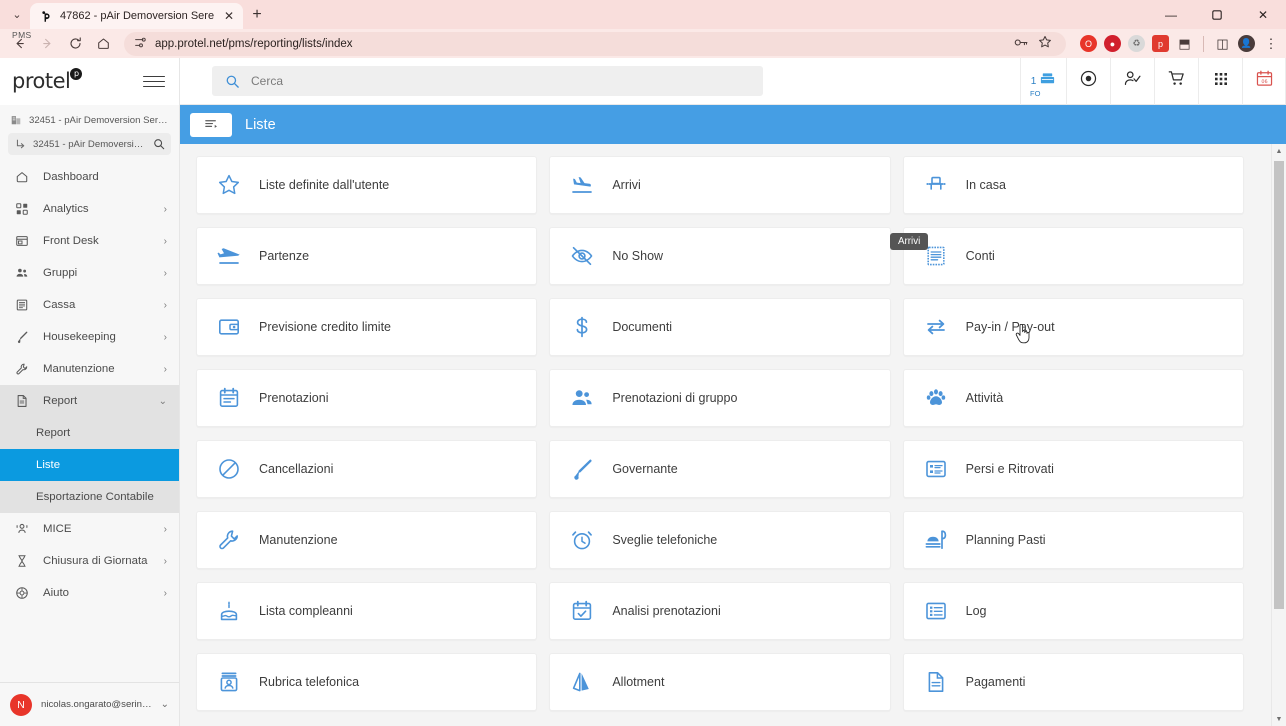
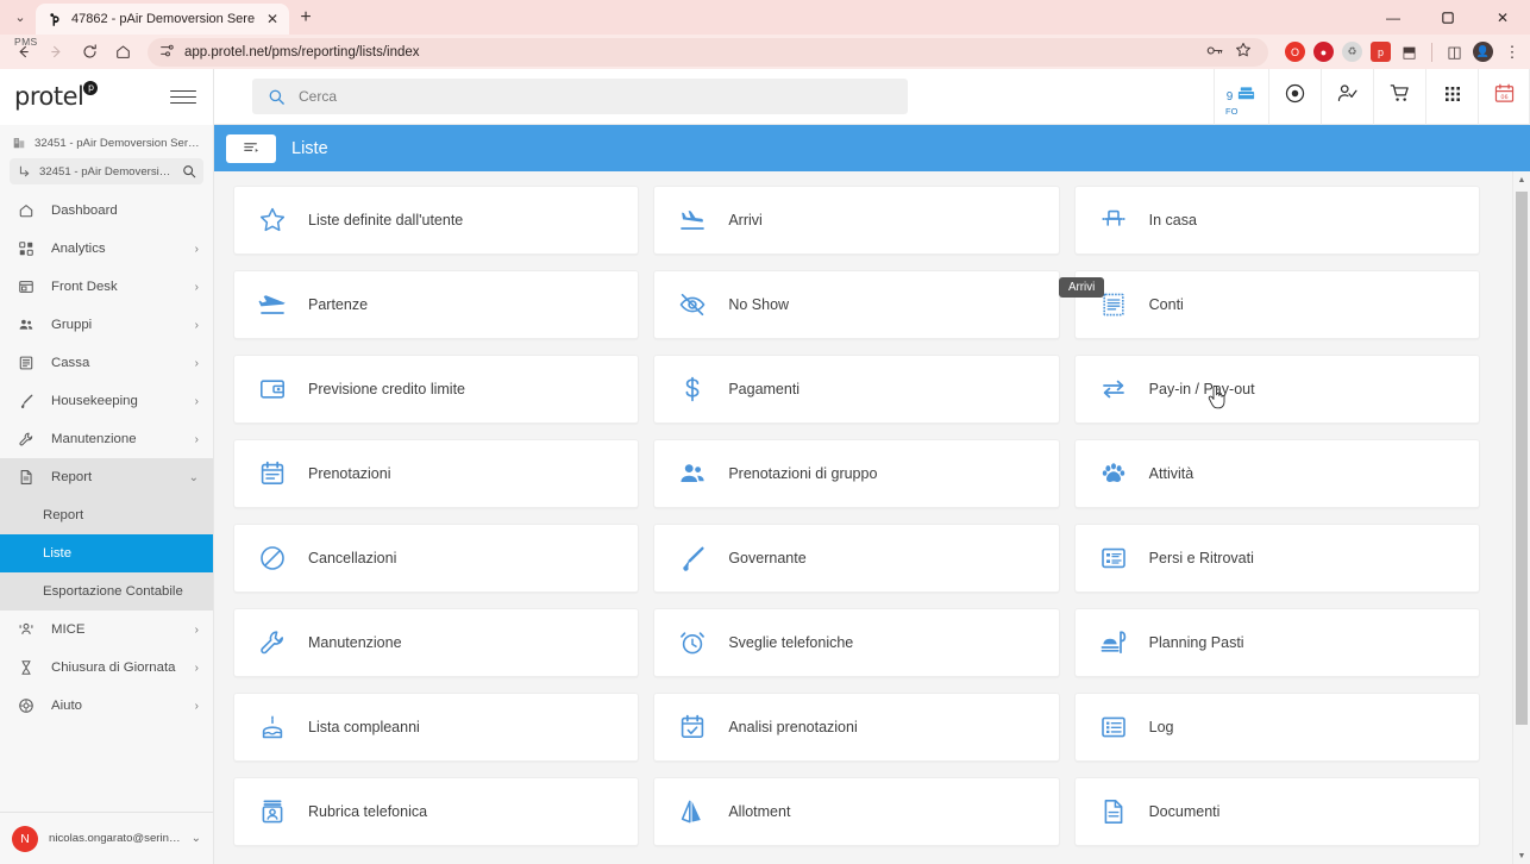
  ⌄
  47862 - pAir Demoversion Sere
  ✕
  +
  —
  ✕
  app.protel.net/pms/reporting/lists/index
  O
  ●
  ♻
  p
  ⬒
  ◫
  👤
  ⋮
  protel
  p
  PMS
  32451 - pAir Demoversion Sereni
  32451 - pAir Demoversion
  Dashboard
  Analytics
  ›
  Front Desk
  ›
  Gruppi
  ›
  Cassa
  ›
  Housekeeping
  ›
  Manutenzione
  ›
  Report
  ⌄
  Report
  Liste
  Esportazione Contabile
  MICE
  ›
  Chiusura di Giornata
  ›
  Aiuto
  ›
  N
  nicolas.ongarato@serinf.it
  ⌄
  Cerca
- 1
+ 9
  FO
  Liste
  Liste definite dall'utente
  Arrivi
  In casa
  Partenze
  No Show
  Conti
  Previsione credito limite
- Documenti
+ Pagamenti
  Pay-in / Pay-out
  Prenotazioni
  Prenotazioni di gruppo
  Attività
  Cancellazioni
  Governante
  Persi e Ritrovati
  Manutenzione
  Sveglie telefoniche
  Planning Pasti
  Lista compleanni
  Analisi prenotazioni
  Log
  Rubrica telefonica
  Allotment
- Pagamenti
+ Documenti
  Arrivi
